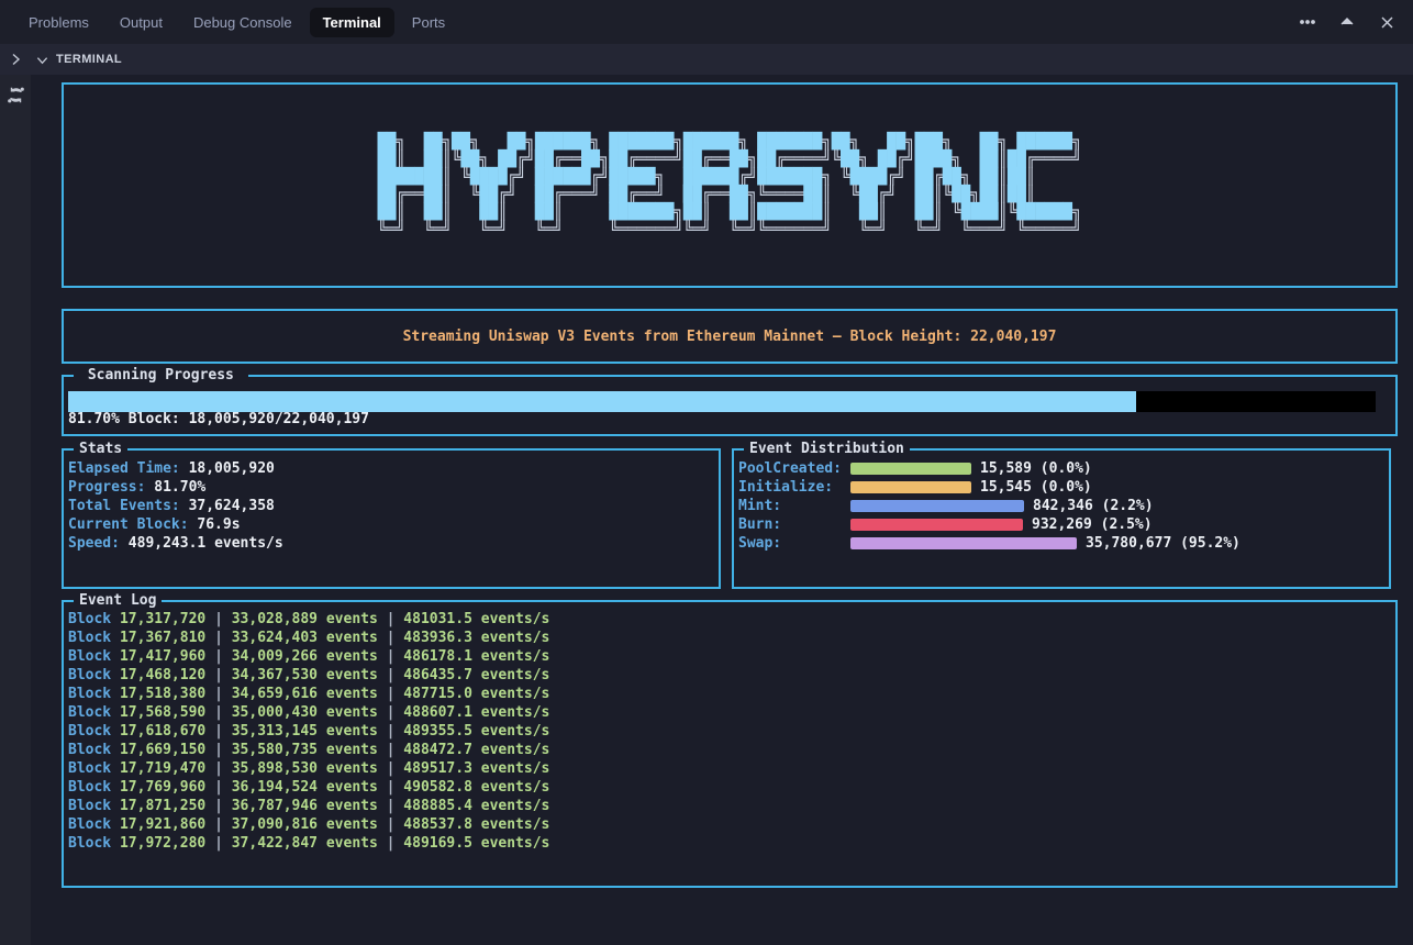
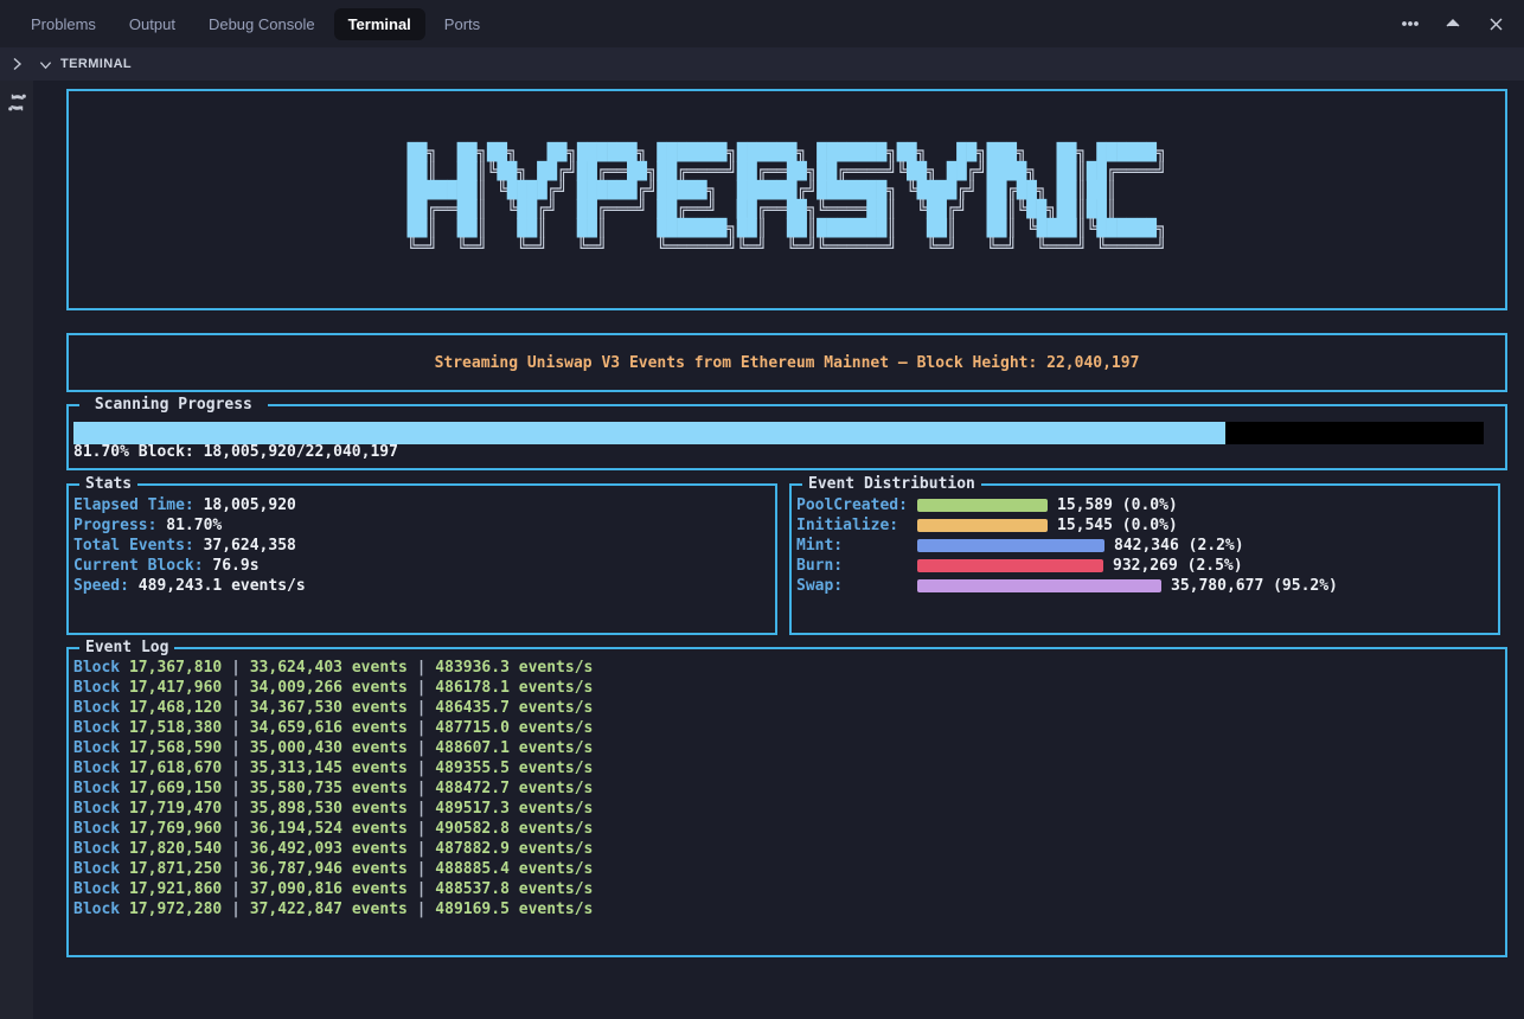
  Problems
  Output
  Debug Console
  Terminal
  Ports
  TERMINAL
  ██╗ ██╗██╗ ██╗██████╗ ███████╗██████╗ ███████╗██╗ ██╗███╗ ██╗ ██████╗
  ██║ ██║╚██╗ ██╔╝██╔══██╗██╔════╝██╔══██╗██╔════╝╚██╗ ██╔╝████╗ ██║██╔════╝
  ███████║ ╚████╔╝ ██████╔╝█████╗ ██████╔╝███████╗ ╚████╔╝ ██╔██╗ ██║██║
  ██╔══██║ ╚██╔╝ ██╔═══╝ ██╔══╝ ██╔══ ╗╚════██║ ╚ ╔╝ ██║╚██╗██║██║
  ██║ ██║ ██║ ██║ ███████╗██║ ██║███████║ ██║ ██║ ╚████║╚██████╗ ╚═╝ ╚═╝ ╚═╝ ╚═╝ ╚══════╝╚═╝ ╚═╝╚══════╝ ╚═╝ ╚═╝ ╚═══╝ ╚═════╝
  Streaming Uniswap V3 Events from Ethereum Mainnet — Block Height: 22,040,197
  Scanning Progress
  81.70% Block: 18,005,920/22,040,197
  Stats
  Elapsed Time: 18,005,920
  Progress: 81.70%
  Total Events: 37,624,358
  Current Block: 76.9s
  Speed: 489,243.1 events/s
  Event Distribution
  PoolCreated:
  15,589 (0.0%)
  Initialize:
  15,545 (0.0%)
  Mint:
  842,346 (2.2%)
  Burn:
  932,269 (2.5%)
  Swap:
  35,780,677 (95.2%)
  Event Log
- Block 17,317,720 | 33,028,889 events | 481031.5 events/s
  Block 17,367,810 | 33,624,403 events | 483936.3 events/s
  Block 17,417,960 | 34,009,266 events | 486178.1 events/s
  Block 17,468,120 | 34,367,530 events | 486435.7 events/s
  Block 17,518,380 | 34,659,616 events | 487715.0 events/s
  Block 17,568,590 | 35,000,430 events | 488607.1 events/s
  Block 17,618,670 | 35,313,145 events | 489355.5 events/s
  Block 17,669,150 | 35,580,735 events | 488472.7 events/s
  Block 17,719,470 | 35,898,530 events | 489517.3 events/s
  Block 17,769,960 | 36,194,524 events | 490582.8 events/s
+ Block 17,820,540 | 36,492,093 events | 487882.9 events/s
  Block 17,871,250 | 36,787,946 events | 488885.4 events/s
  Block 17,921,860 | 37,090,816 events | 488537.8 events/s
  Block 17,972,280 | 37,422,847 events | 489169.5 events/s
